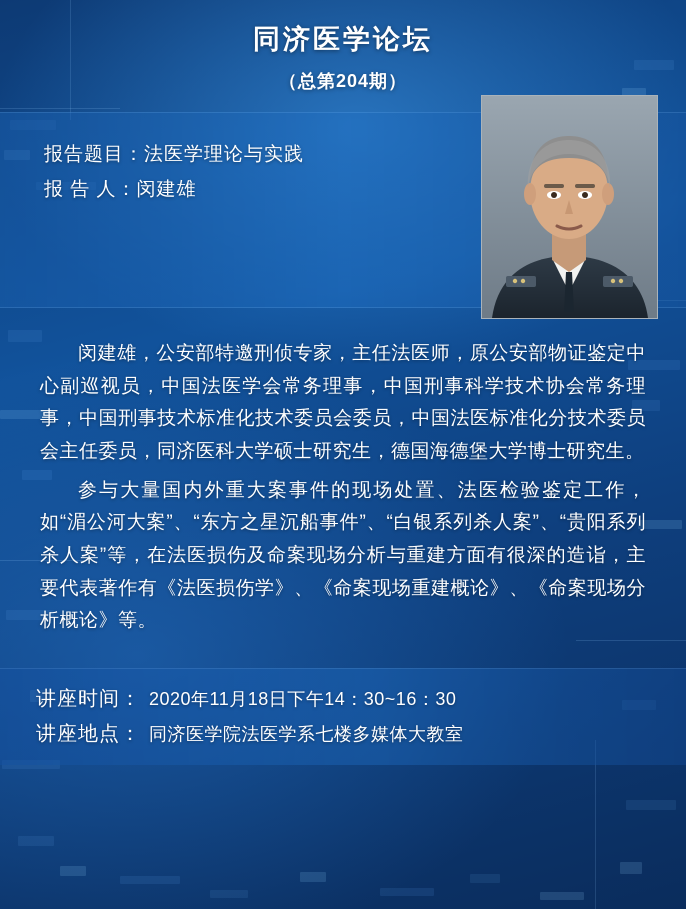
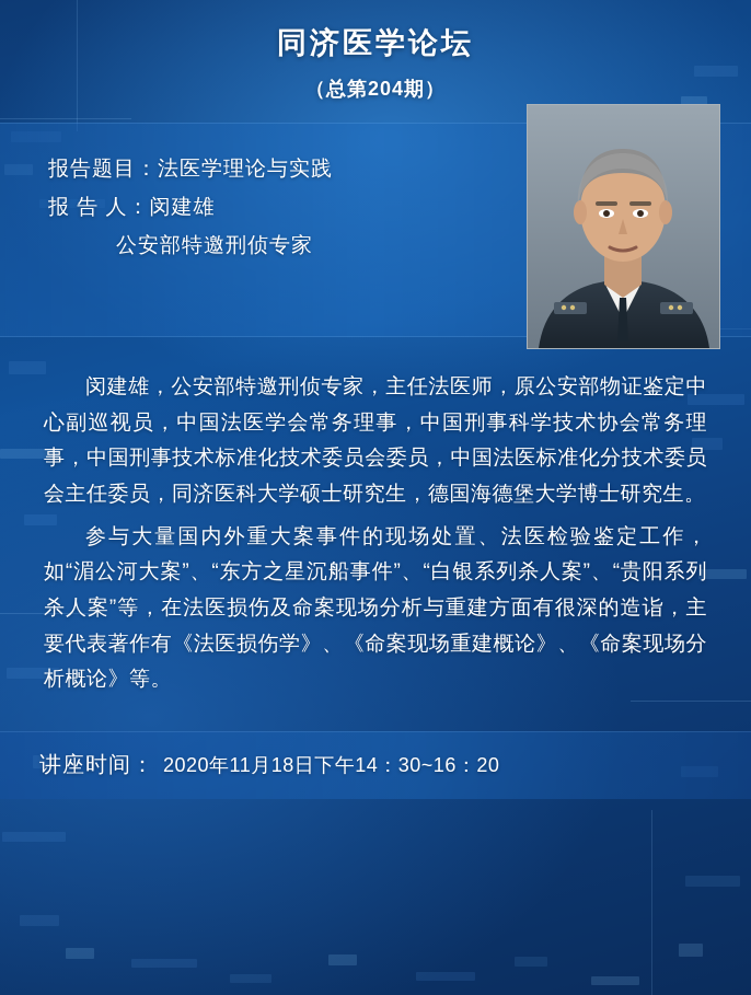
  同济医学论坛
  （总第204期）
  报告题目：法医学理论与实践
  报 告 人：闵建雄
+ 公安部特邀刑侦专家
  闵建雄，公安部特邀刑侦专家，主任法医师，原公安部物证鉴定中心副巡视员，中国法医学会常务理事，中国刑事科学技术协会常务理事，中国刑事技术标准化技术委员会委员，中国法医标准化分技术委员会主任委员，同济医科大学硕士研究生，德国海德堡大学博士研究生。
  参与大量国内外重大案事件的现场处置、法医检验鉴定工作，如“湄公河大案”、“东方之星沉船事件”、“白银系列杀人案”、“贵阳系列杀人案”等，在法医损伤及命案现场分析与重建方面有很深的造诣，主要代表著作有《法医损伤学》、《命案现场重建概论》、《命案现场分析概论》等。
  讲座时间：
- 2020年11月18日下午14：30~16：30
+ 2020年11月18日下午14：30~16：20
- 讲座地点：
- 同济医学院法医学系七楼多媒体大教室
